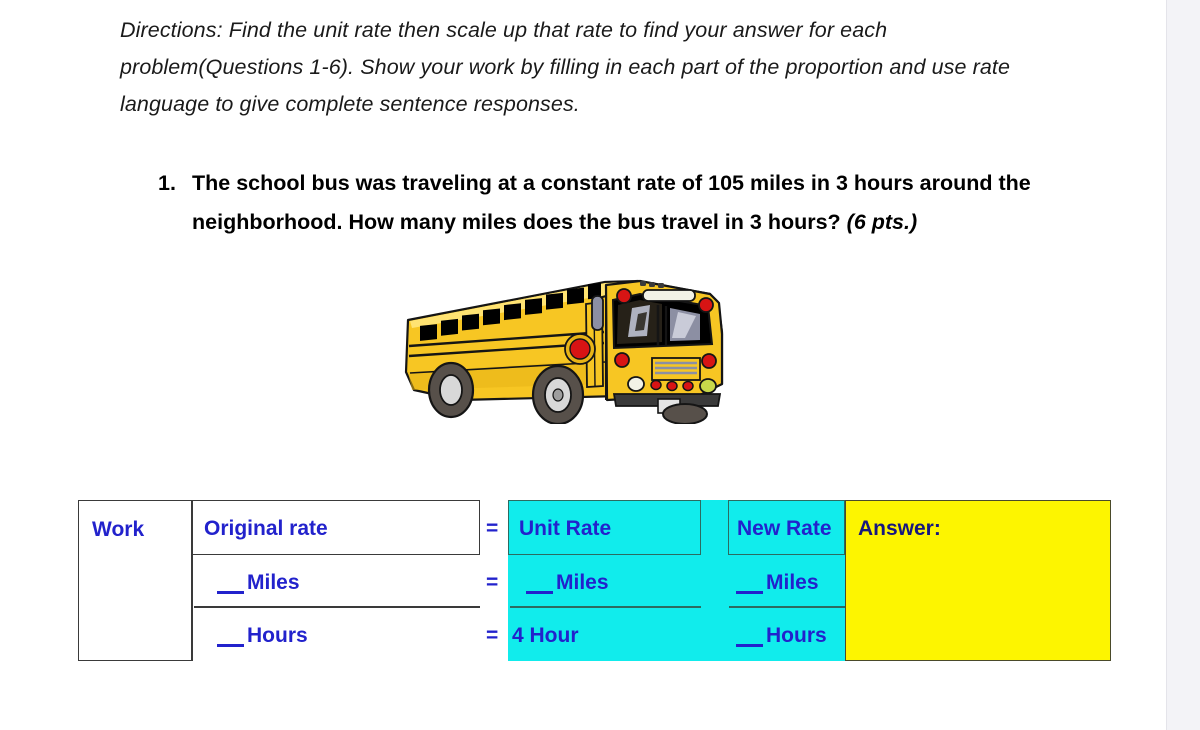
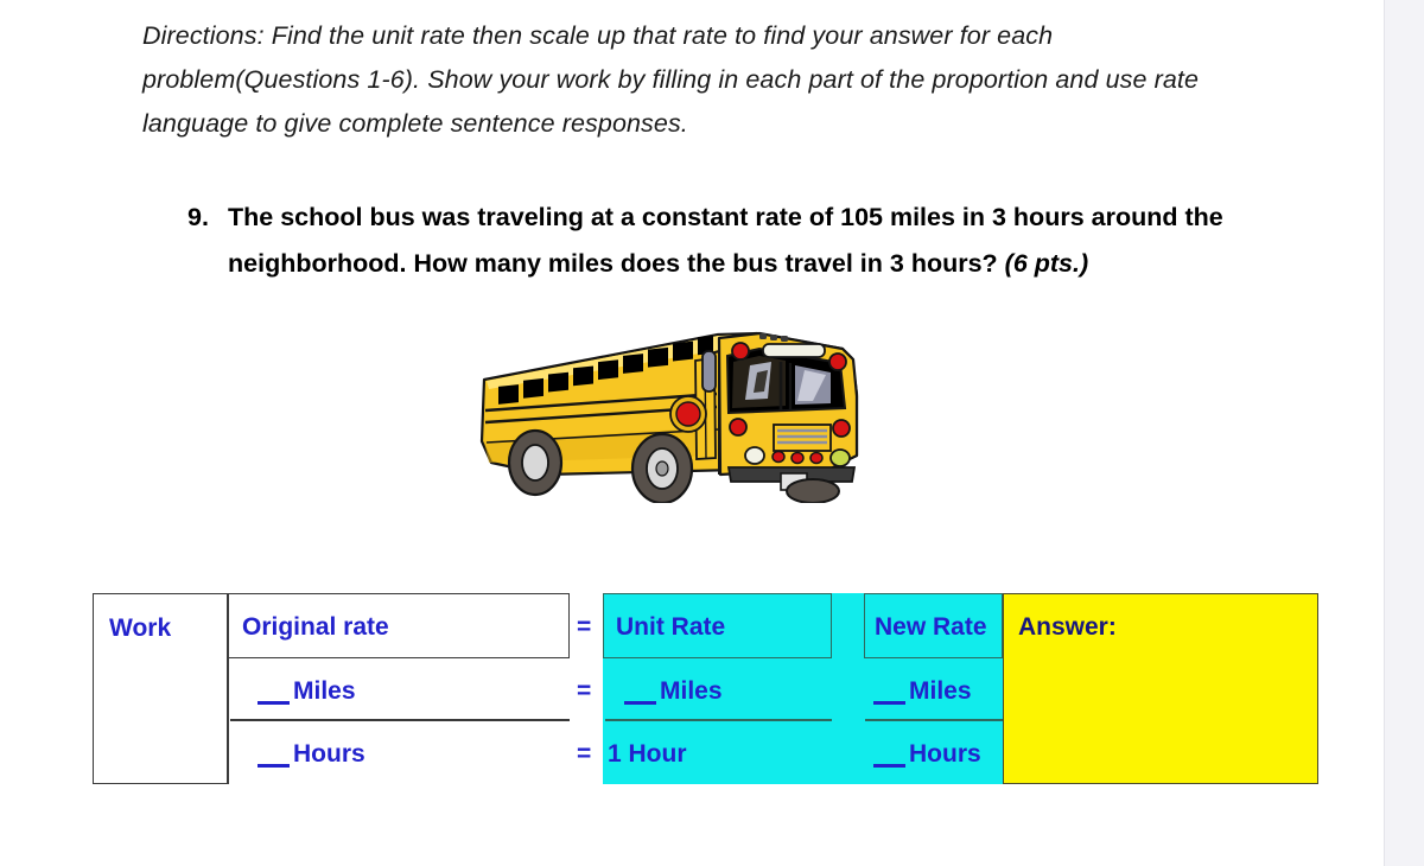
  Directions: Find the unit rate then scale up that rate to find your answer for each problem(Questions 1-6). Show your work by filling in each part of the proportion and use rate language to give complete sentence responses.
- 1.
+ 9.
  The school bus was traveling at a constant rate of 105 miles in 3 hours around the neighborhood. How many miles does the bus travel in 3 hours? (6 pts.)
  Work
  Original rate
  Miles
  Hours
  =
  =
  =
  Unit Rate
  Miles
- 4 Hour
+ 1 Hour
  New Rate
  Miles
  Hours
  Answer:
